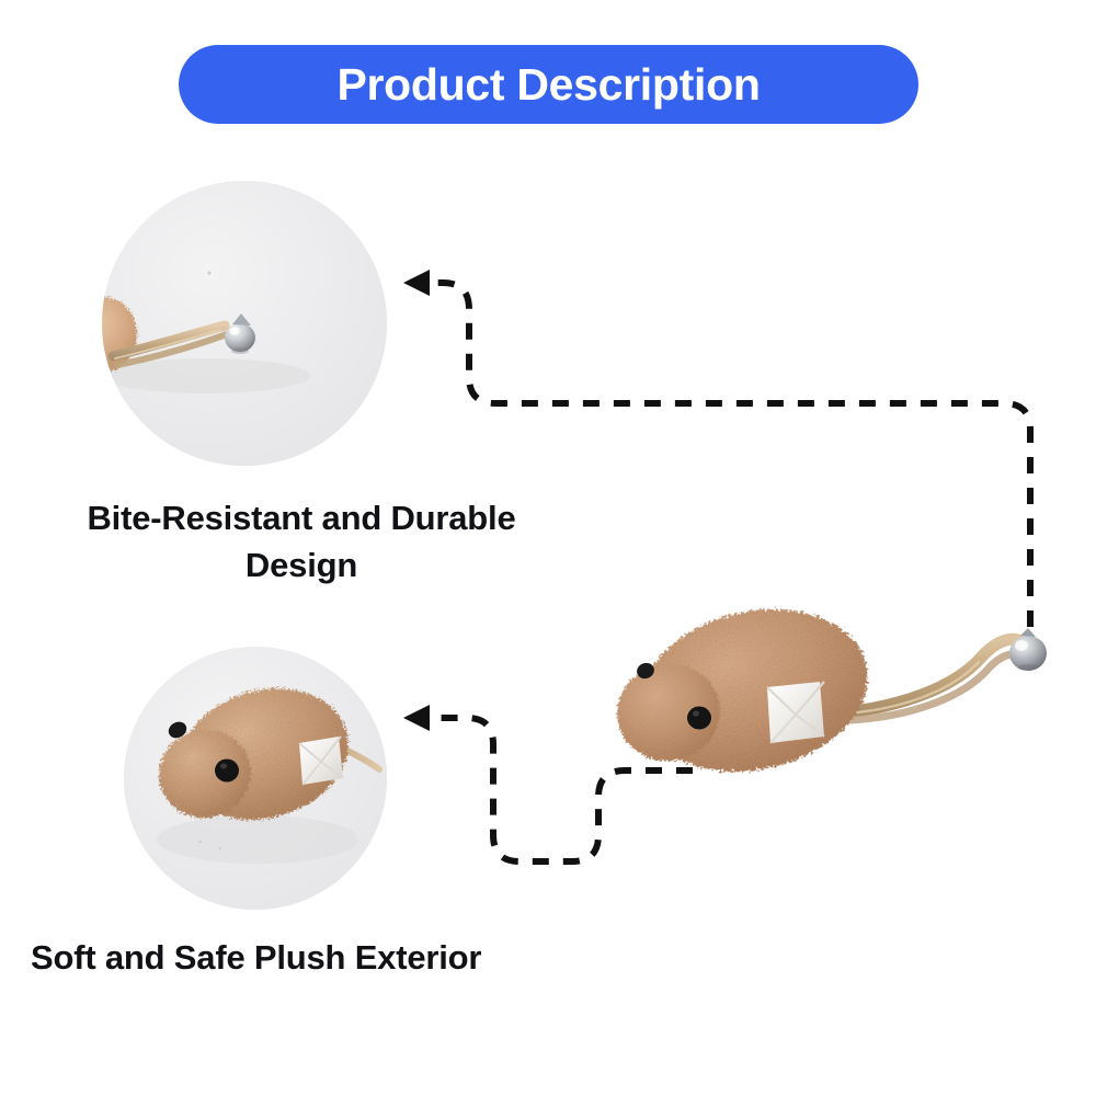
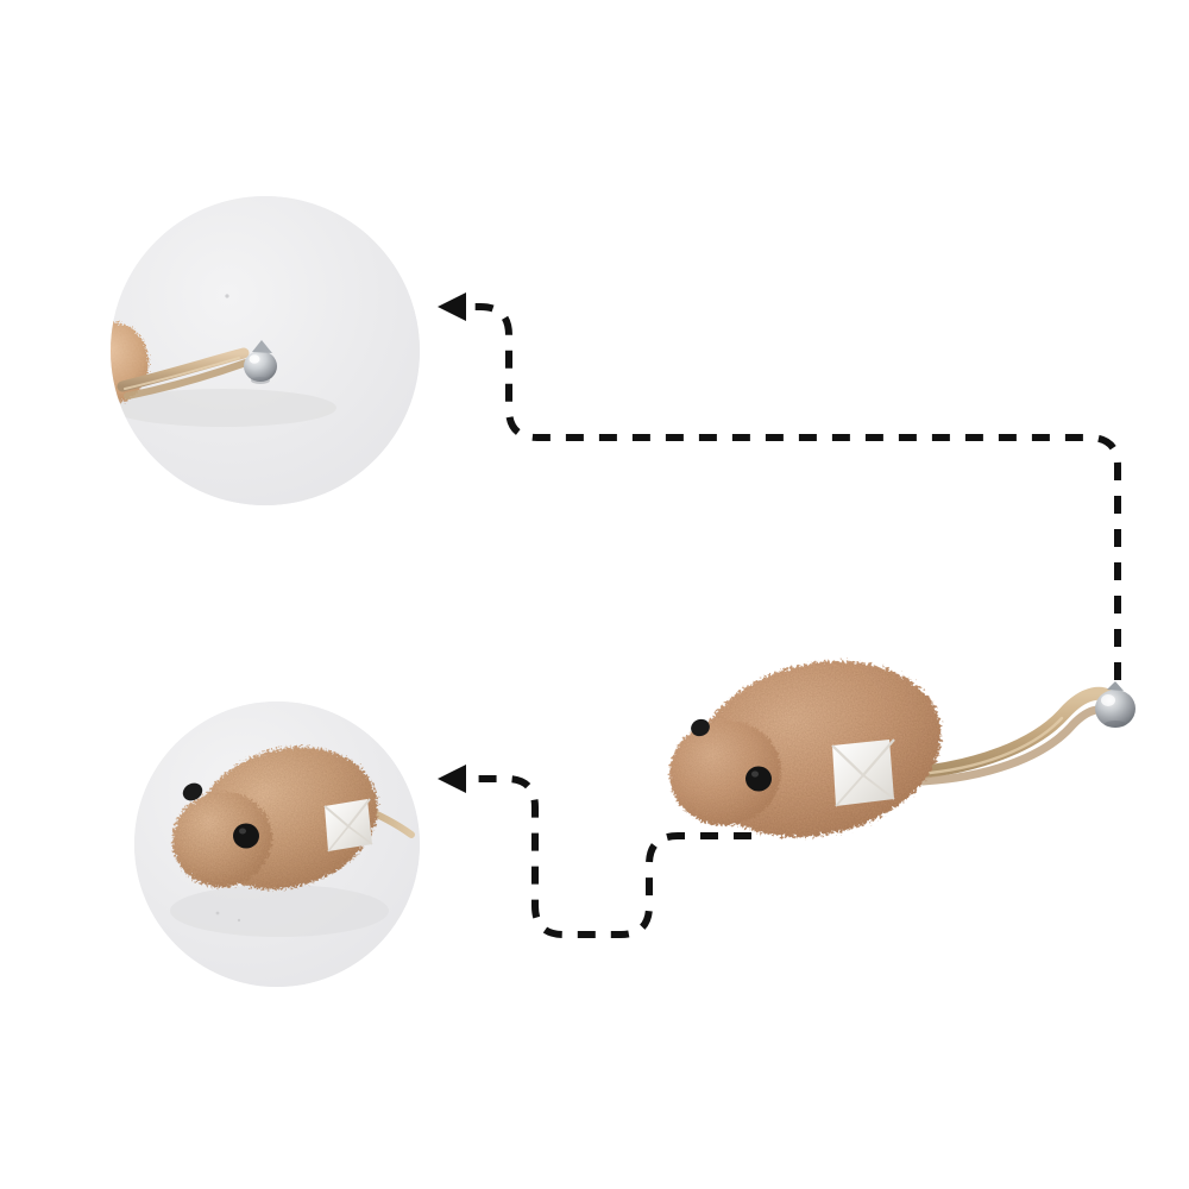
- Product Description
- Bite-Resistant and Durable Design
- Soft and Safe Plush Exterior
